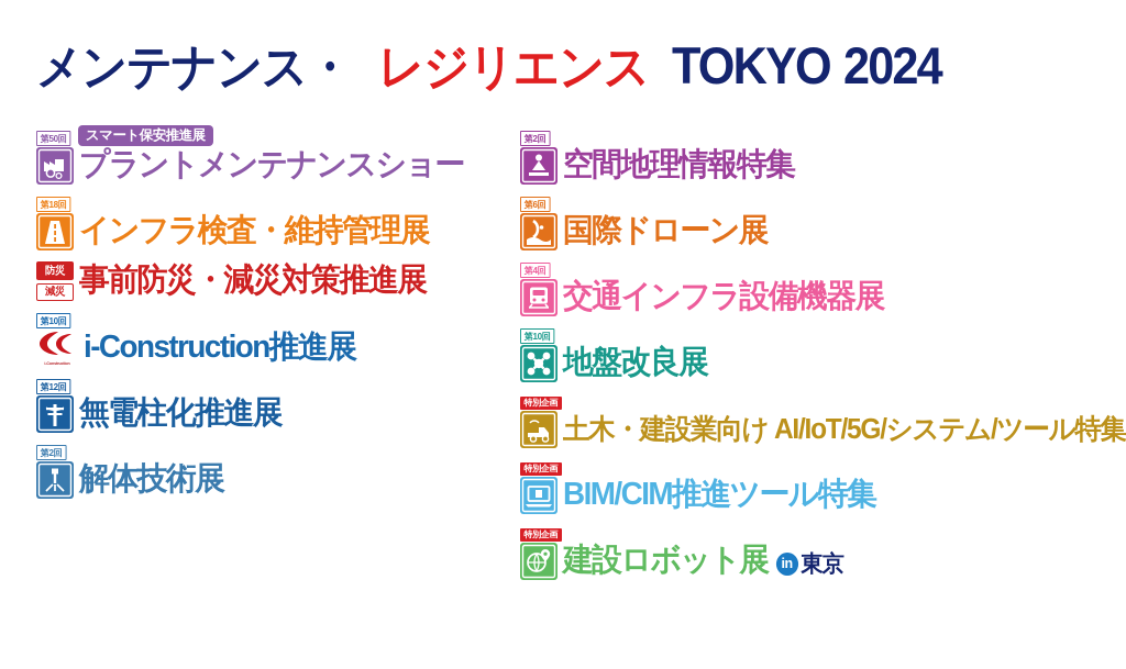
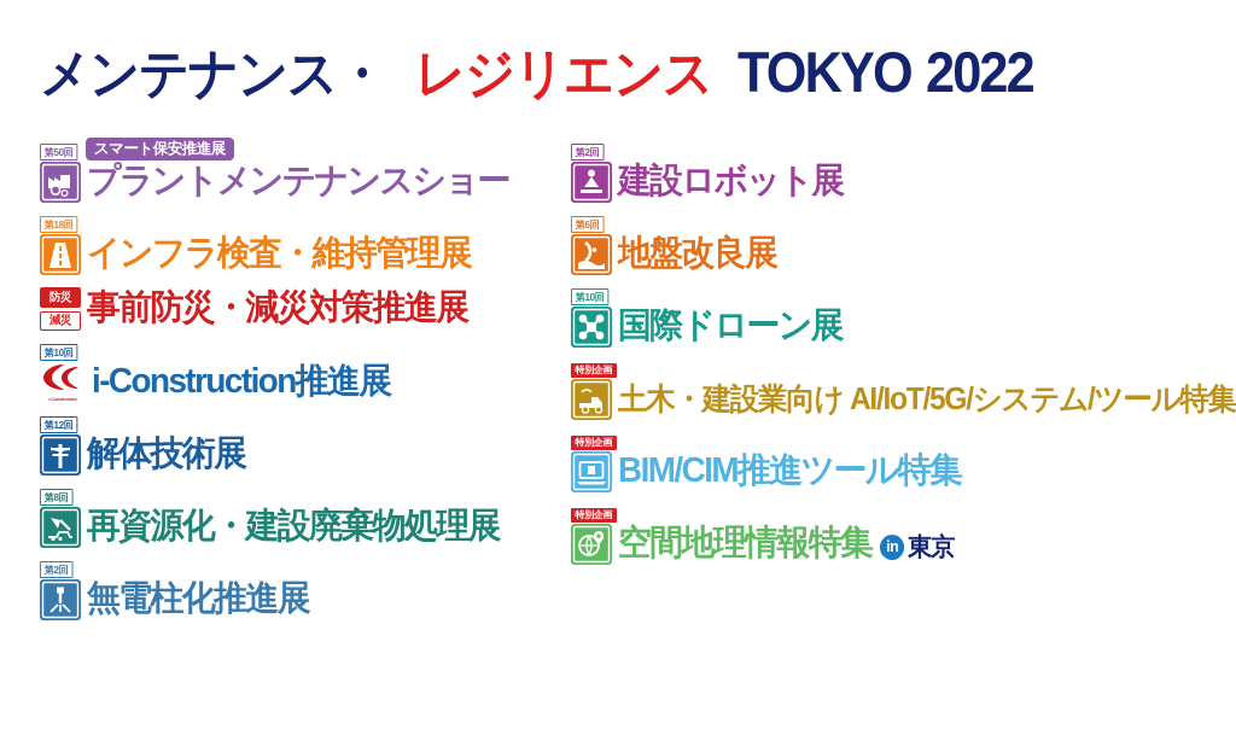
- メンテナンス・ レジリエンス TOKYO 2024
+ メンテナンス・ レジリエンス TOKYO 2022
  第50回
  スマート保安推進展
  プラントメンテナンスショー
  第18回
  インフラ検査・維持管理展
  防災
  減災
  事前防災・減災対策推進展
  第10回
  i-Construction推進展
  第12回
- 無電柱化推進展
+ 解体技術展
+ 第8回
+ 再資源化・建設廃棄物処理展
  第2回
- 解体技術展
+ 無電柱化推進展
  第2回
- 空間地理情報特集
+ 建設ロボット展
  第6回
- 国際ドローン展
+ 地盤改良展
- 第4回
- 交通インフラ設備機器展
  第10回
- 地盤改良展
+ 国際ドローン展
  特別企画
  土木・建設業向け AI/IoT/5G/システム/ツール特集
  特別企画
  BIM/CIM推進ツール特集
  特別企画
- 建設ロボット展
+ 空間地理情報特集
  in
  東京
